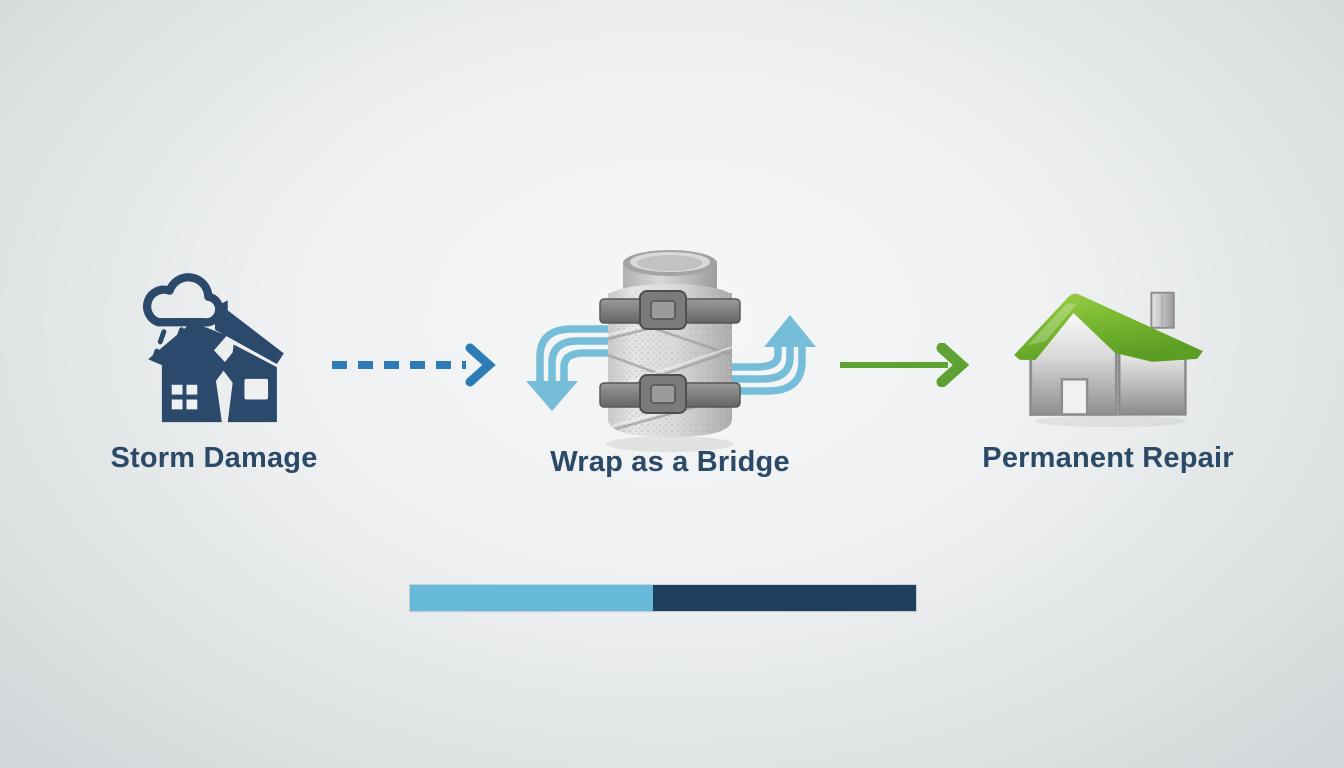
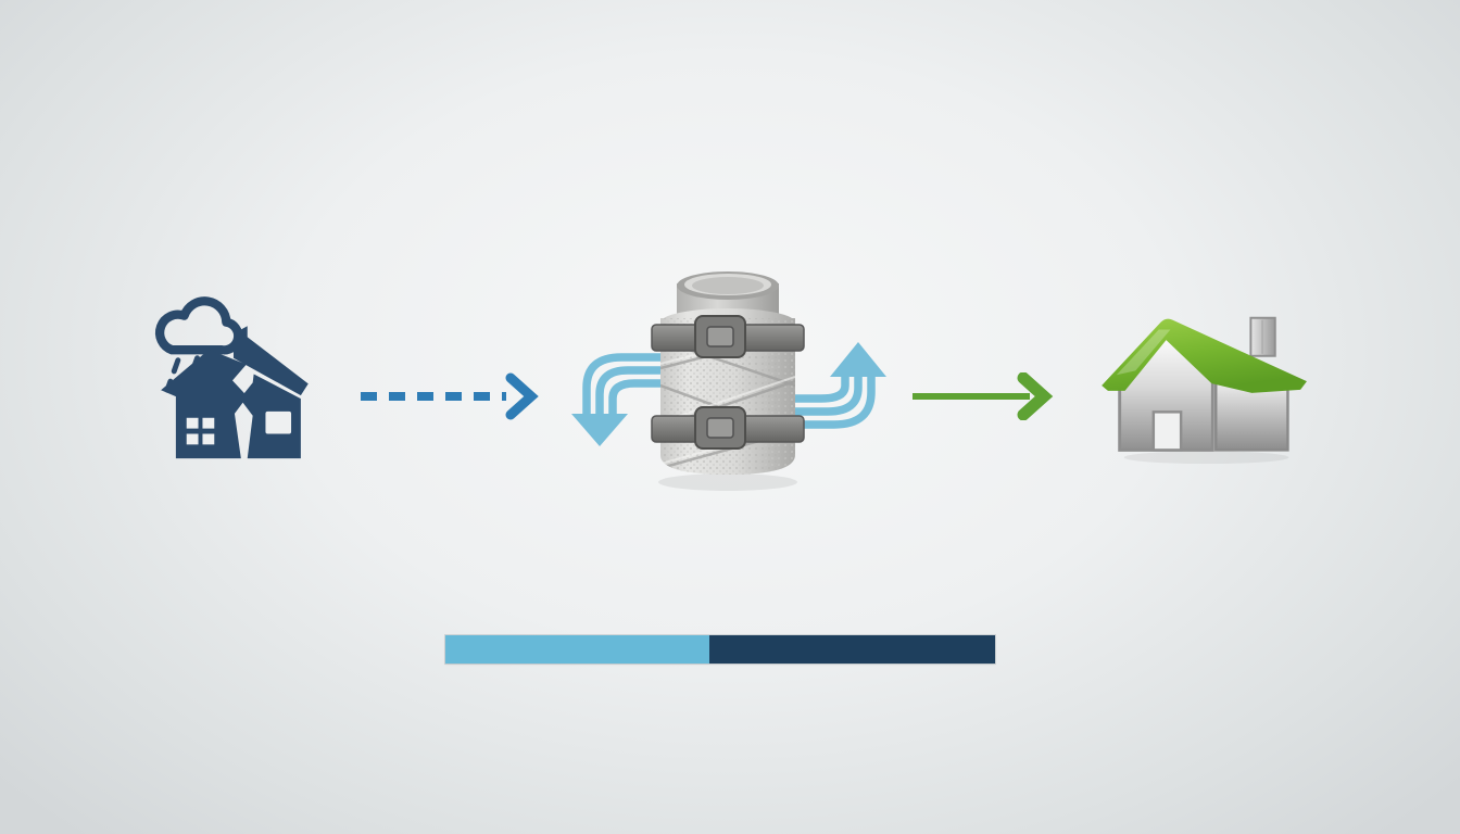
- Storm Damage
- Wrap as a Bridge
- Permanent Repair
